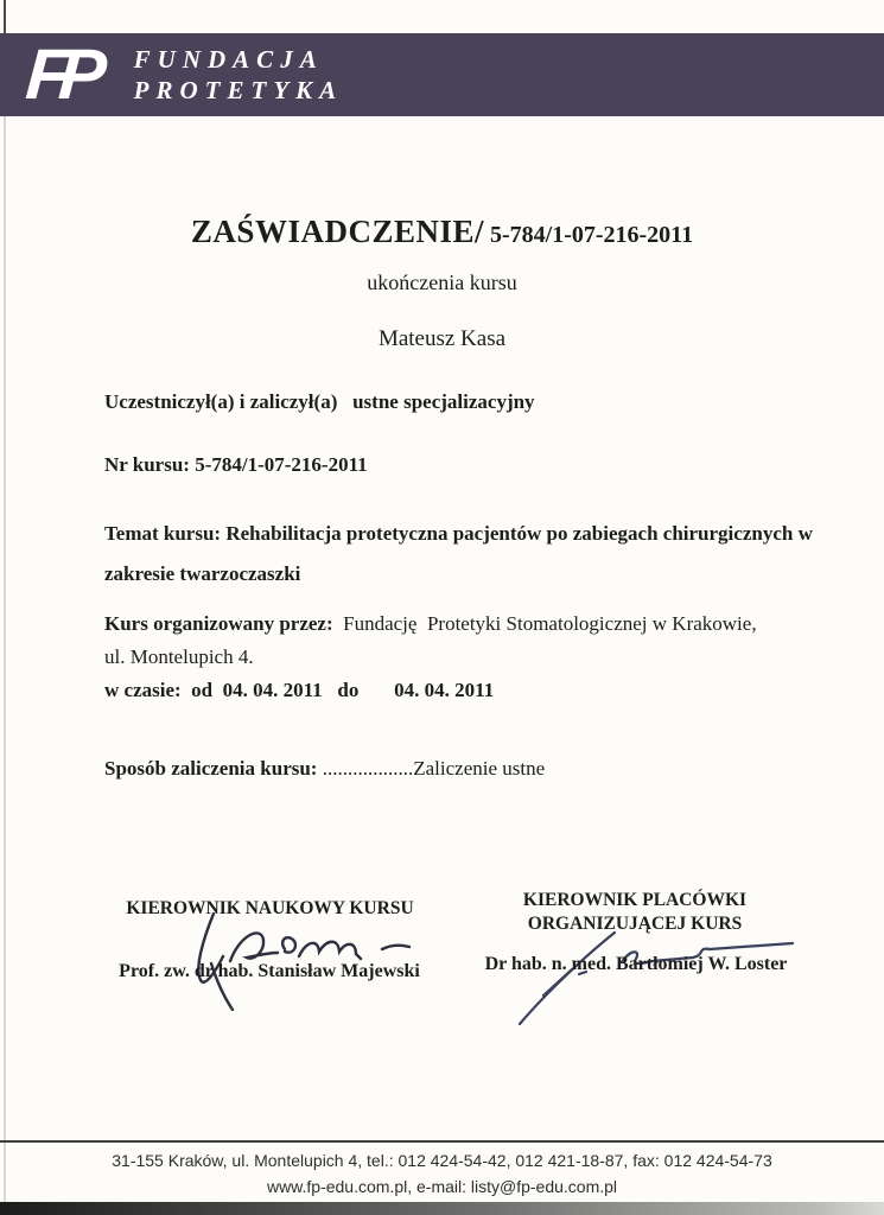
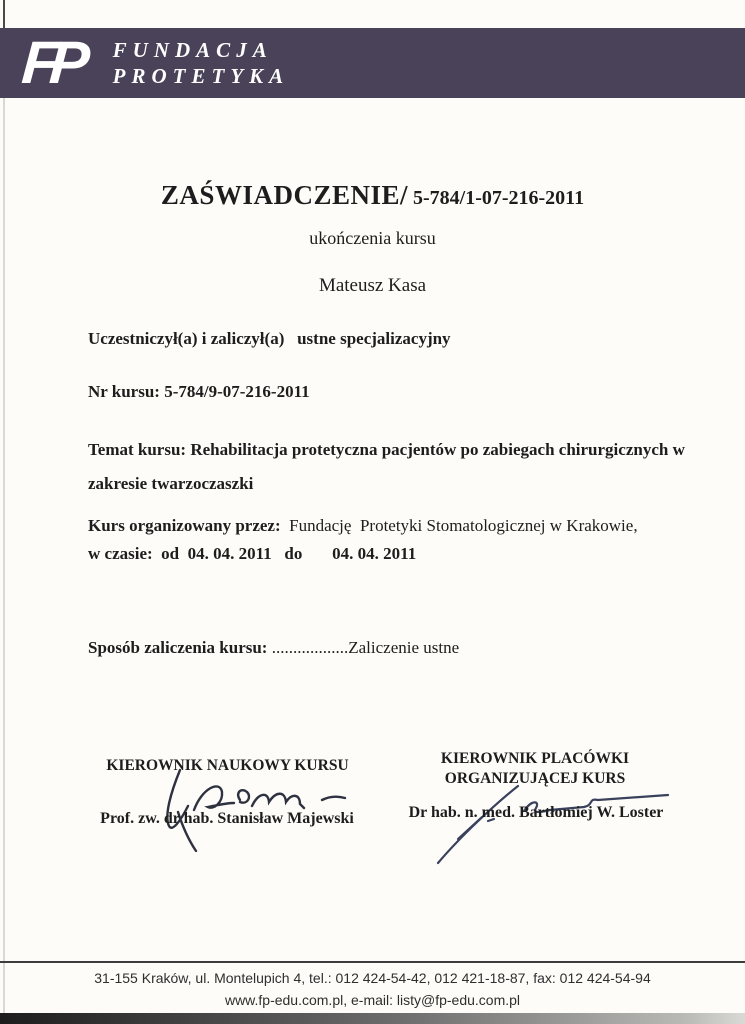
  FUNDACJA
  PROTETYKA
  ZAŚWIADCZENIE/ 5-784/1-07-216-2011
  ukończenia kursu
  Mateusz Kasa
  Uczestniczył(a) i zaliczył(a) ustne specjalizacyjny
- Nr kursu: 5-784/1-07-216-2011
+ Nr kursu: 5-784/9-07-216-2011
  Temat kursu: Rehabilitacja protetyczna pacjentów po zabiegach chirurgicznych w zakresie twarzoczaszki
  Kurs organizowany przez: Fundację Protetyki Stomatologicznej w Krakowie,
- ul. Montelupich 4.
  w czasie: od 04. 04. 2011 do 04. 04. 2011
  Sposób zaliczenia kursu: ..................Zaliczenie ustne
  KIEROWNIK NAUKOWY KURSU
  Prof. zw. dr hab. Stanisław Majewski
  KIEROWNIK PLACÓWKI
  ORGANIZUJĄCEJ KURS
  Dr hab. n. med. Bartłomiej W. Loster
- 31-155 Kraków, ul. Montelupich 4, tel.: 012 424-54-42, 012 421-18-87, fax: 012 424-54-73
+ 31-155 Kraków, ul. Montelupich 4, tel.: 012 424-54-42, 012 421-18-87, fax: 012 424-54-94
  www.fp-edu.com.pl, e-mail: listy@fp-edu.com.pl
